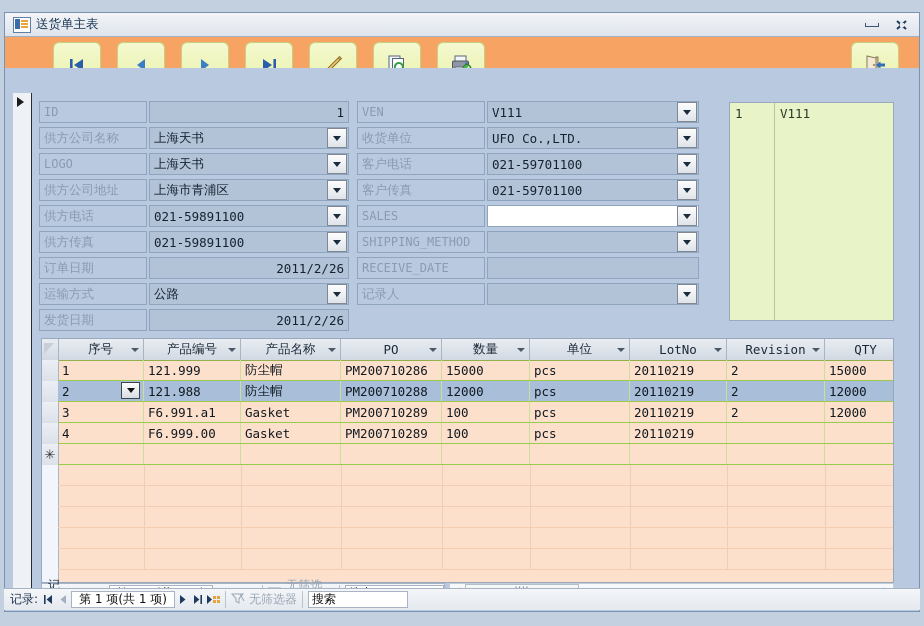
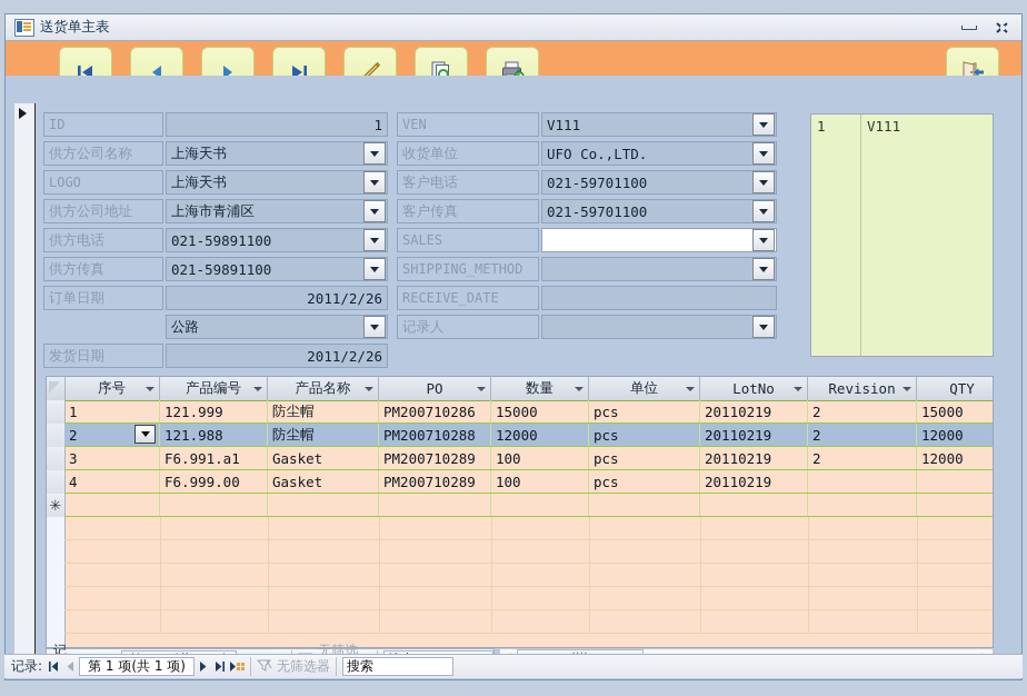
  送货单主表
  ID
  1
  供方公司名称
  上海天书
  LOGO
  上海天书
  供方公司地址
  上海市青浦区
  供方电话
  021-59891100
  供方传真
  021-59891100
  订单日期
  2011/2/26
- 运输方式
  公路
  发货日期
  2011/2/26
  VEN
  V111
  收货单位
  UFO Co.,LTD.
  客户电话
  021-59701100
  客户传真
  021-59701100
  SALES
  SHIPPING_METHOD
  RECEIVE_DATE
  记录人
  1
  V111
  序号
  产品编号
  产品名称
  PO
  数量
  单位
  LotNo
  Revision
  QTY
  ✳
  1
  121.999
  防尘帽
  PM200710286
  15000
  pcs
  20110219
  2
  15000
  2
  121.988
  防尘帽
  PM200710288
  12000
  pcs
  20110219
  2
  12000
  3
  F6.991.a1
  Gasket
  PM200710289
  100
  pcs
  20110219
  2
  12000
  4
  F6.999.00
  Gasket
  PM200710289
  100
  pcs
  20110219
  无筛选
  记录:
  第 1 项(共 1 项)
  无筛选器
  搜索
